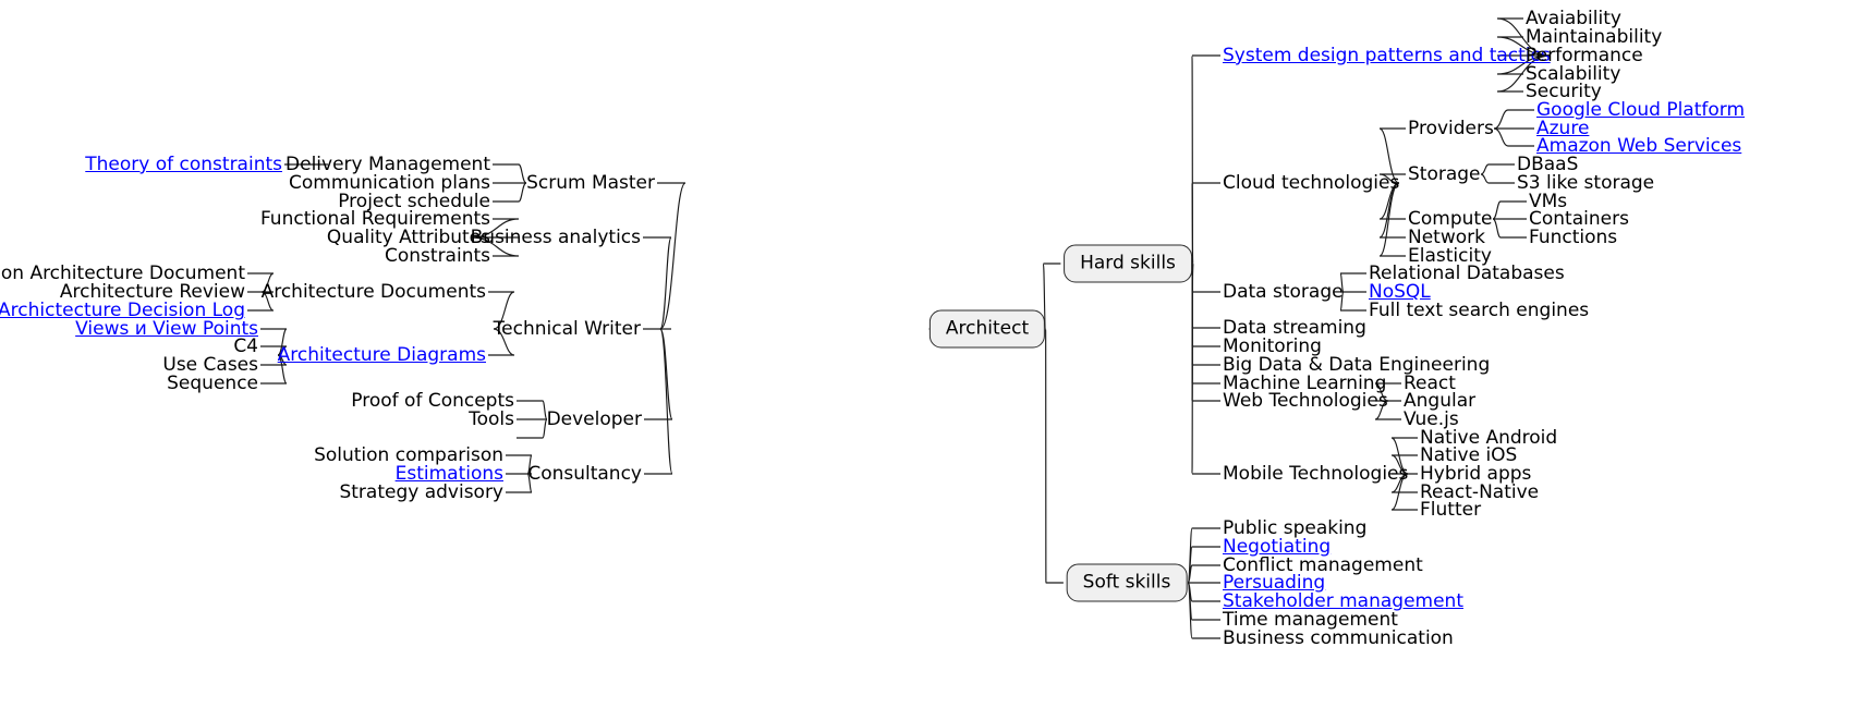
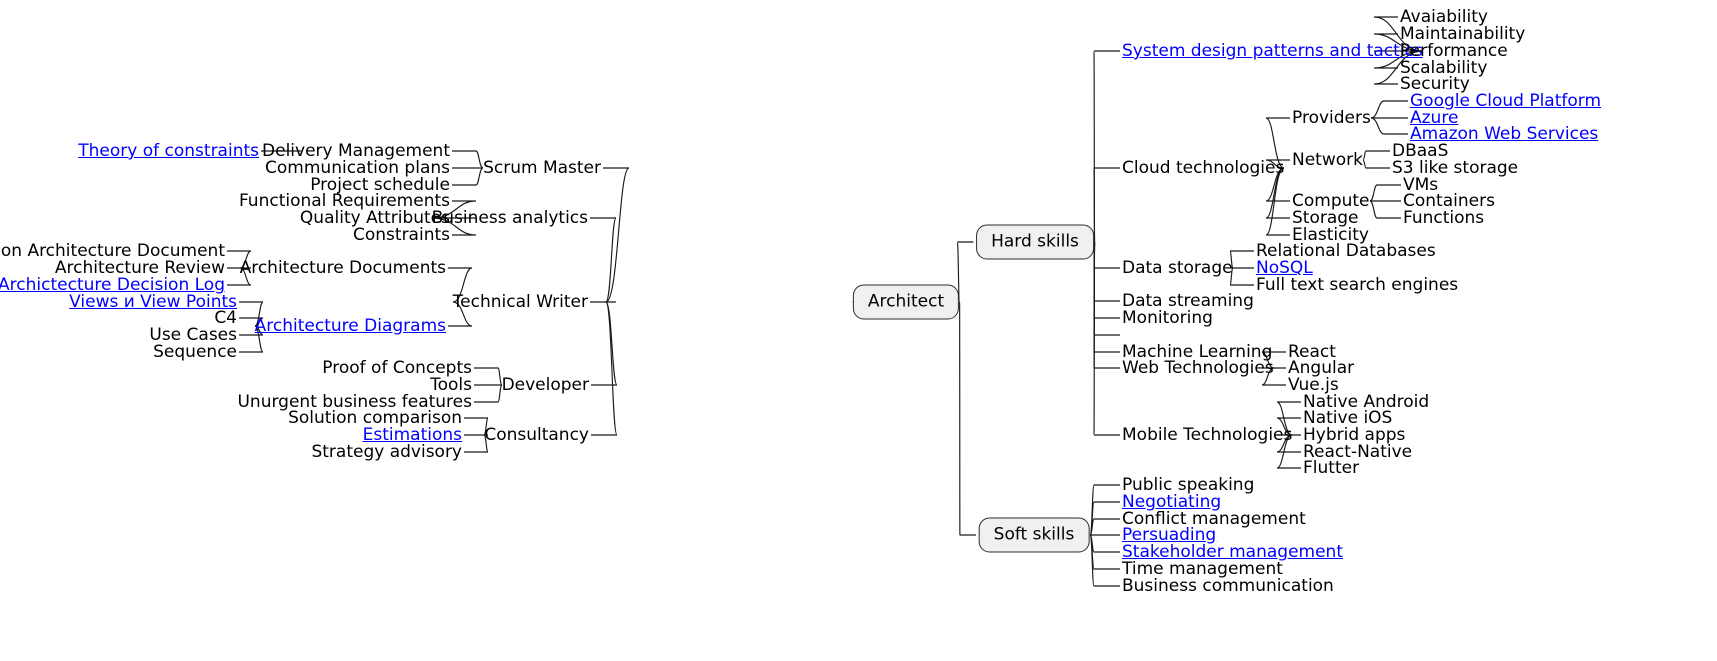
  Architect
  Hard skills
  Soft skills
  Scrum Master
  Business analytics
  Technical Writer
  Developer
  Consultancy
  Delivery Management
  Communication plans
  Project schedule
  Theory of constraints
  Functional Requirements
  Quality Attributes
  Constraints
  Architecture Documents
  Architecture Diagrams
  on Architecture Document
  Architecture Review
  Archictecture Decision Log
  Views и View Points
  C4
  Use Cases
  Sequence
  Proof of Concepts
  Tools
+ Unurgent business features
  Solution comparison
  Estimations
  Strategy advisory
  System design patterns and tactics
  Cloud technologies
  Data storage
  Data streaming
  Monitoring
- Big Data & Data Engineering
  Machine Learning
  Web Technologies
  Mobile Technologies
  Avaiability
  Maintainability
  Performance
  Scalability
  Security
  Providers
- Storage
+ Network
  Compute
- Network
+ Storage
  Elasticity
  Google Cloud Platform
  Azure
  Amazon Web Services
  DBaaS
  S3 like storage
  VMs
  Containers
  Functions
  Relational Databases
  NoSQL
  Full text search engines
  React
  Angular
  Vue.js
  Native Android
  Native iOS
  Hybrid apps
  React-Native
  Flutter
  Public speaking
  Negotiating
  Conflict management
  Persuading
  Stakeholder management
  Time management
  Business communication
